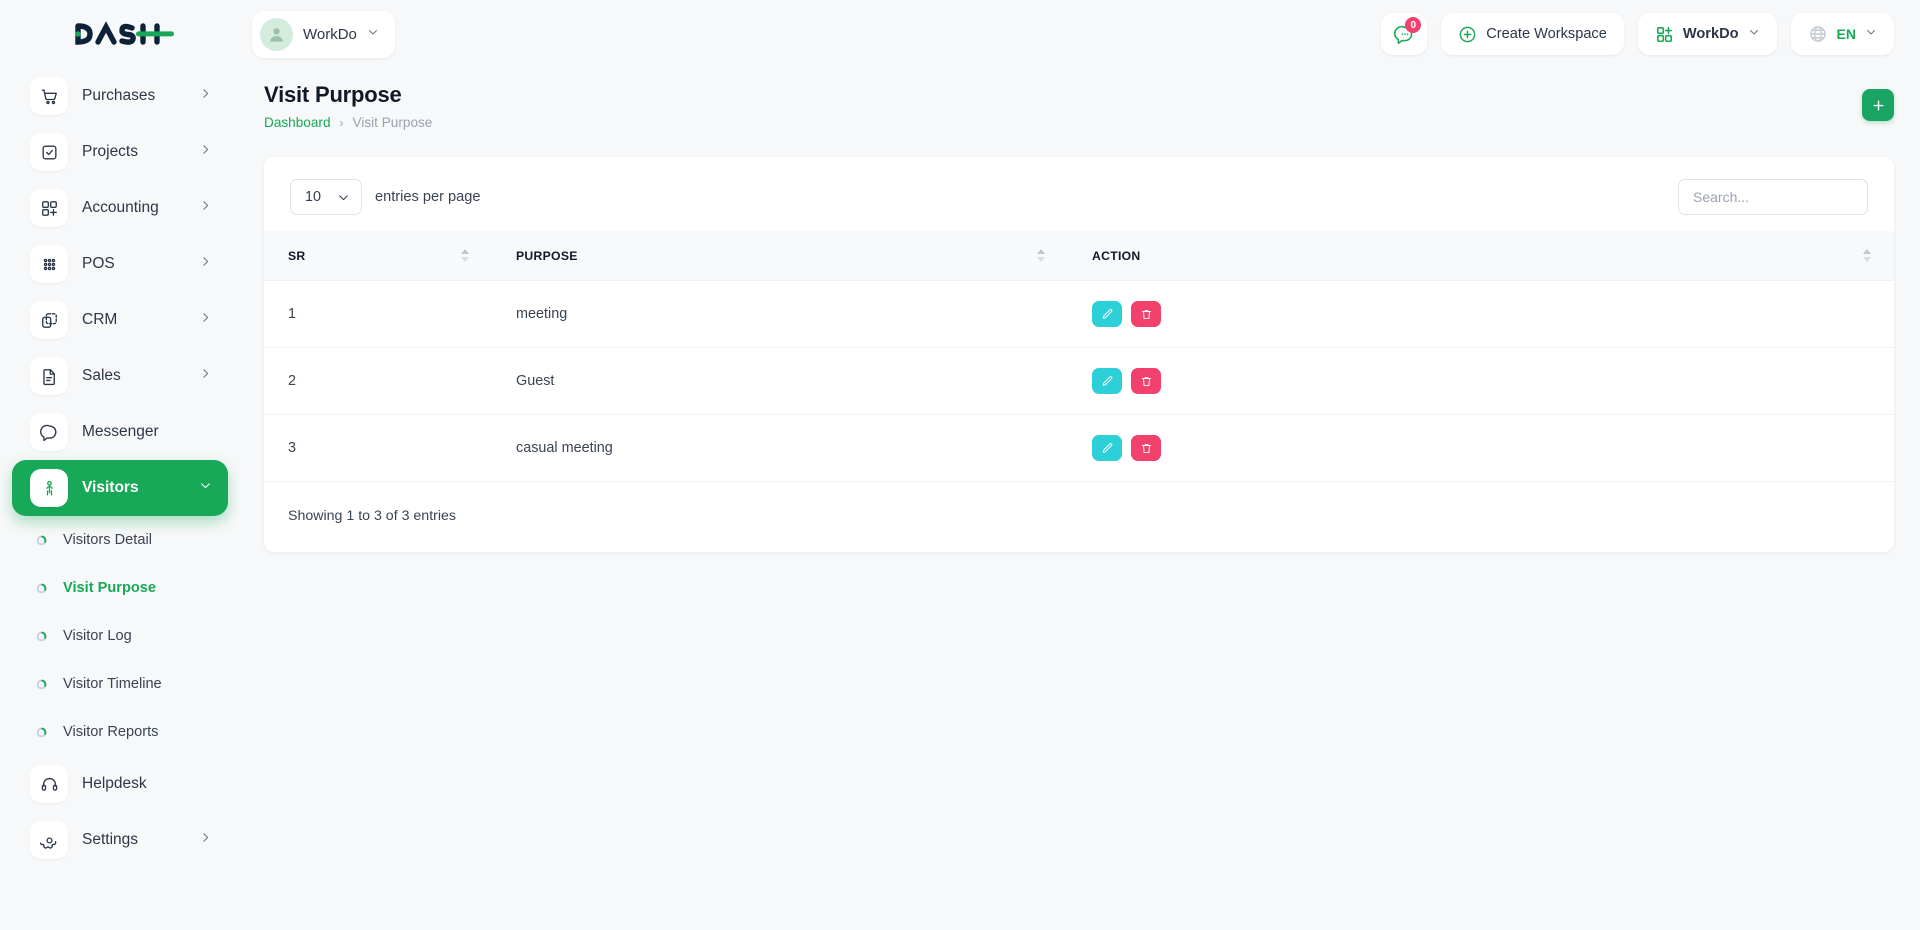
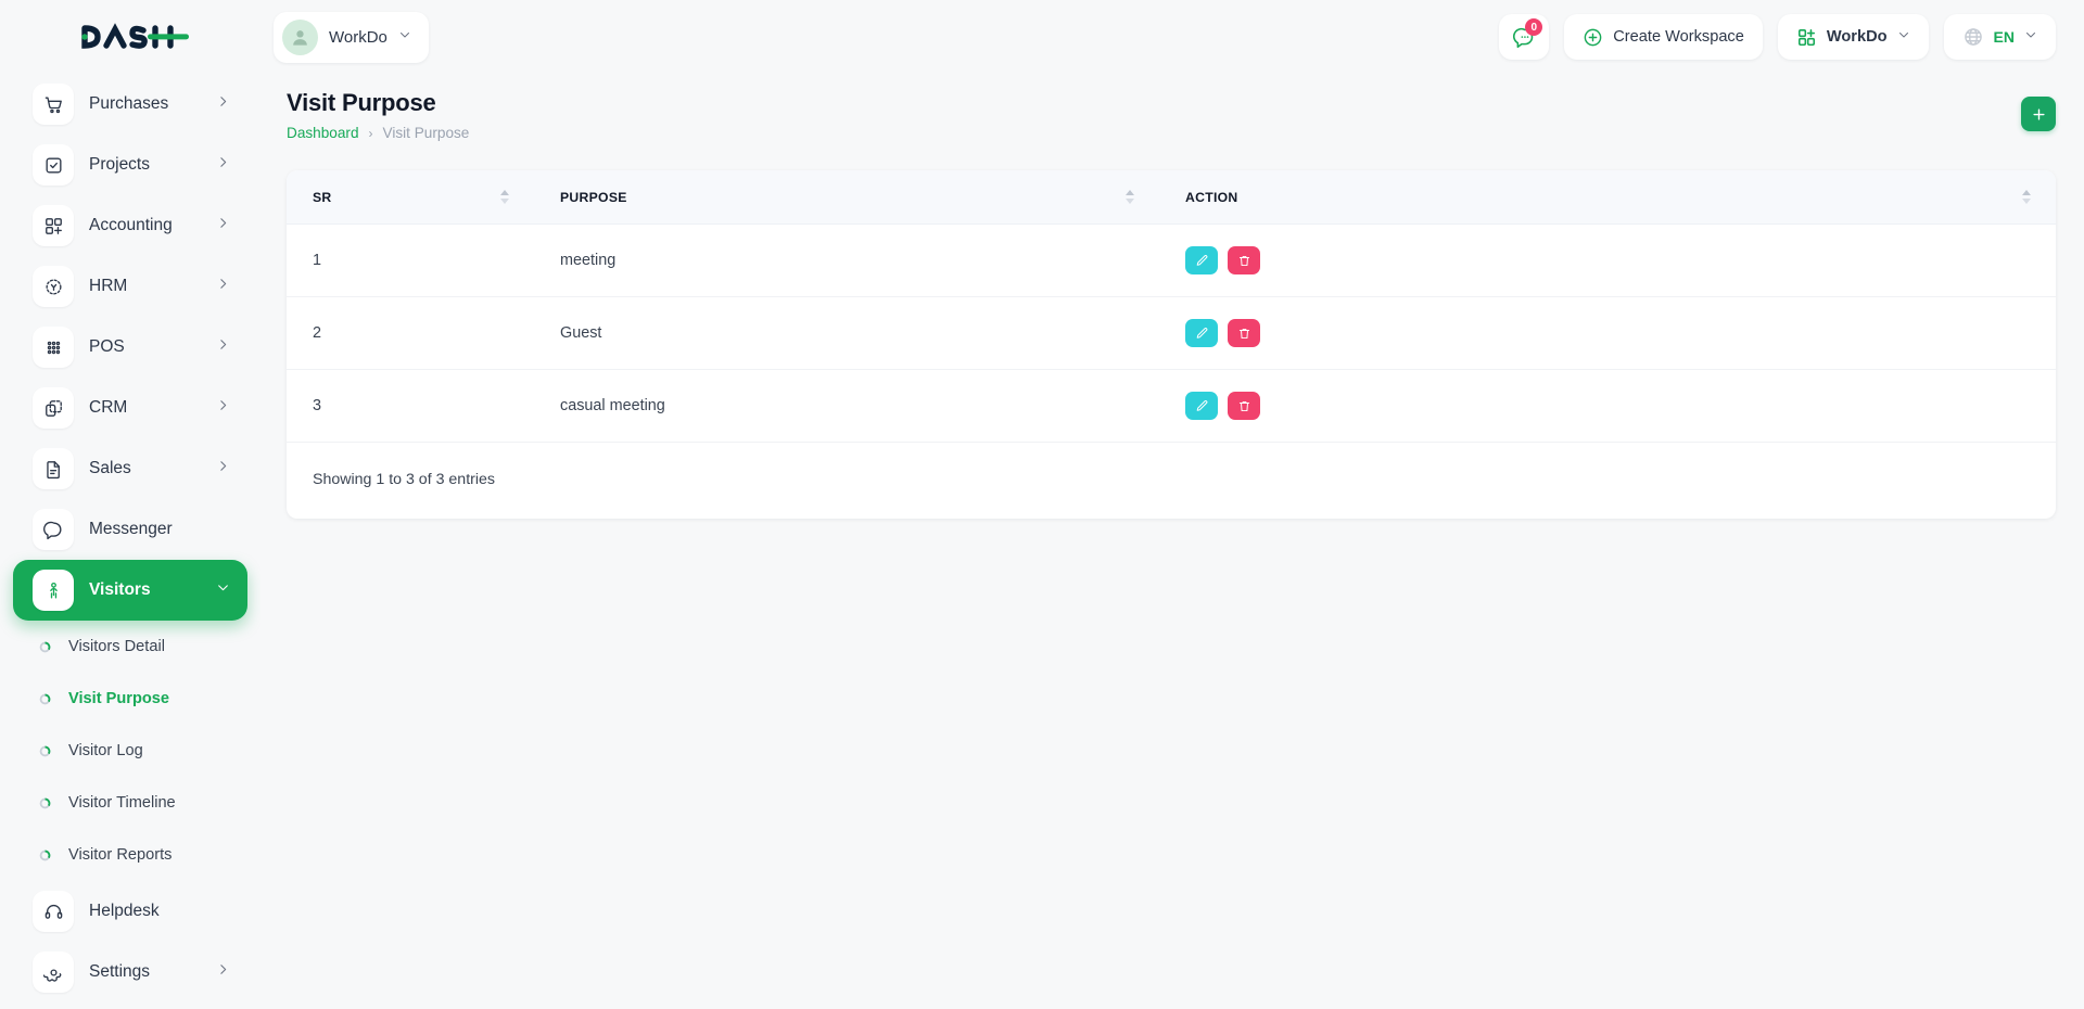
  Purchases
  Projects
  Accounting
+ HRM
  POS
  CRM
  Sales
  Messenger
  Visitors
  Visitors Detail
  Visit Purpose
  Visitor Log
  Visitor Timeline
  Visitor Reports
  Helpdesk
  Settings
  WorkDo
  0
  Create Workspace
  WorkDo
  EN
  Visit Purpose
  Dashboard
  ›
  Visit Purpose
- 10
- entries per page
- Search...
  SR	PURPOSE	ACTION
  1	meeting
  2	Guest
  3	casual meeting
  Showing 1 to 3 of 3 entries
